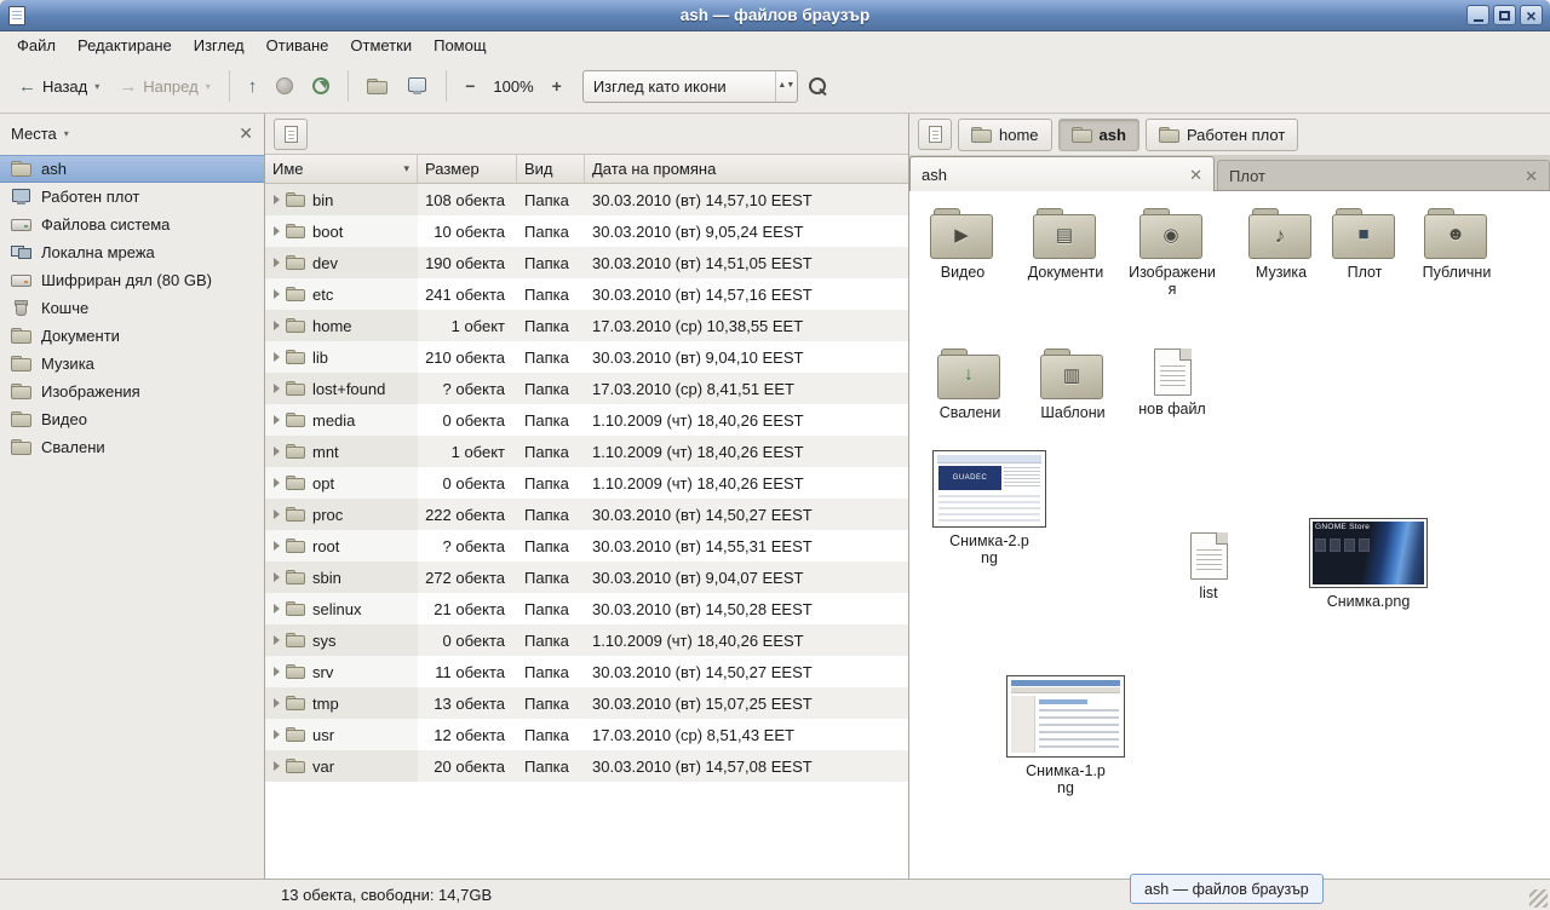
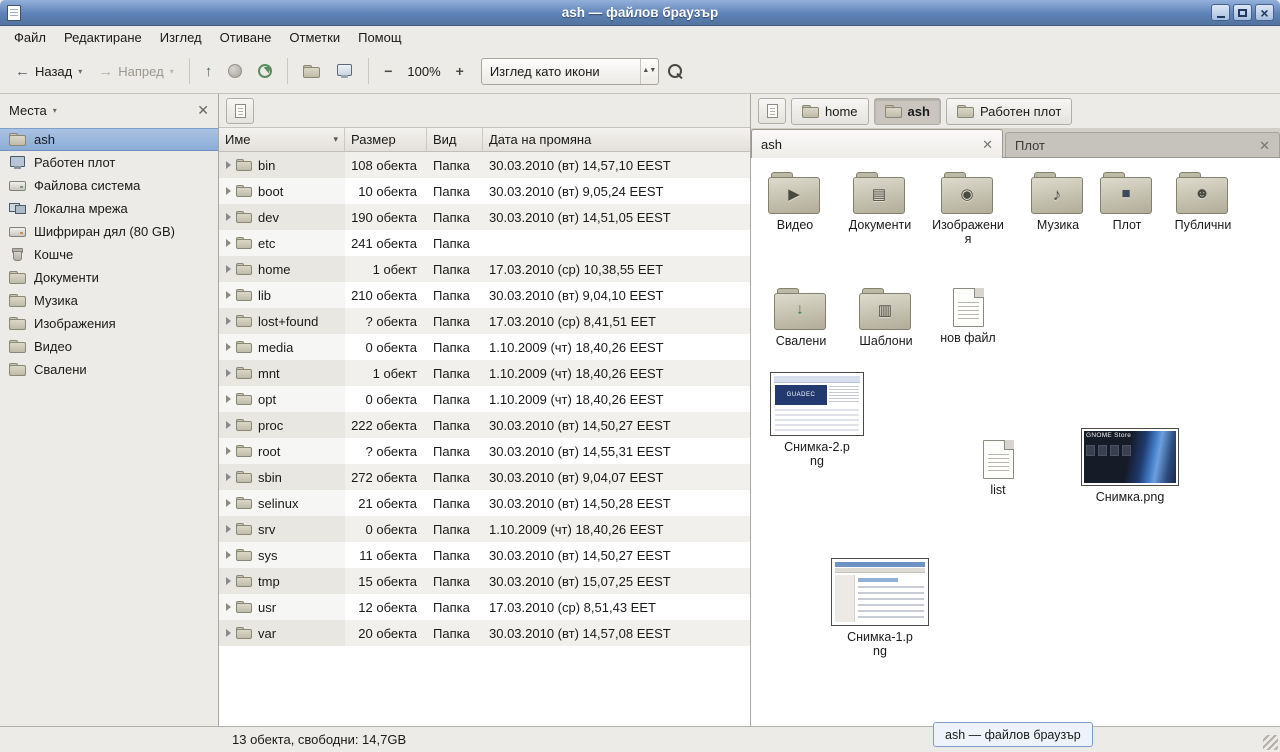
  ash — файлов браузър
  ×
  Файл
  Редактиране
  Изглед
  Отиване
  Отметки
  Помощ
  ←
  Назад
  ▾
  →
  Напред
  ▾
  ↑
  −
  100%
  +
  Изглед като икони
  Места
  ▾
  ✕
  ash
  Работен плот
  Файлова система
  Локална мрежа
  Шифриран дял (80 GB)
  Кошче
  Документи
  Музика
  Изображения
  Видео
  Свалени
  Име
  ▾
  Размер
  Вид
  Дата на промяна
  bin
  108 обекта
  Папка
  30.03.2010 (вт) 14,57,10 EEST
  boot
  10 обекта
  Папка
  30.03.2010 (вт) 9,05,24 EEST
  dev
  190 обекта
  Папка
  30.03.2010 (вт) 14,51,05 EEST
  etc
  241 обекта
  Папка
- 30.03.2010 (вт) 14,57,16 EEST
  home
  1 обект
  Папка
  17.03.2010 (ср) 10,38,55 EET
  lib
  210 обекта
  Папка
  30.03.2010 (вт) 9,04,10 EEST
  lost+found
  ? обекта
  Папка
  17.03.2010 (ср) 8,41,51 EET
  media
  0 обекта
  Папка
  1.10.2009 (чт) 18,40,26 EEST
  mnt
  1 обект
  Папка
  1.10.2009 (чт) 18,40,26 EEST
  opt
  0 обекта
  Папка
  1.10.2009 (чт) 18,40,26 EEST
  proc
  222 обекта
  Папка
  30.03.2010 (вт) 14,50,27 EEST
  root
  ? обекта
  Папка
  30.03.2010 (вт) 14,55,31 EEST
  sbin
  272 обекта
  Папка
  30.03.2010 (вт) 9,04,07 EEST
  selinux
  21 обекта
  Папка
  30.03.2010 (вт) 14,50,28 EEST
- sys
+ srv
  0 обекта
  Папка
  1.10.2009 (чт) 18,40,26 EEST
- srv
+ sys
  11 обекта
  Папка
  30.03.2010 (вт) 14,50,27 EEST
  tmp
- 13 обекта
+ 15 обекта
  Папка
  30.03.2010 (вт) 15,07,25 EEST
  usr
  12 обекта
  Папка
  17.03.2010 (ср) 8,51,43 EET
  var
  20 обекта
  Папка
  30.03.2010 (вт) 14,57,08 EEST
  home
  ash
  Работен плот
  ash
  ✕
  Плот
  ✕
  Видео
  Документи
  Изображения
  Музика
  Плот
  Публични
  Свалени
  Шаблони
  нов файл
  Снимка-2.png
  list
  Снимка.png
  Снимка-1.png
  13 обекта, свободни: 14,7GB
  ash — файлов браузър
